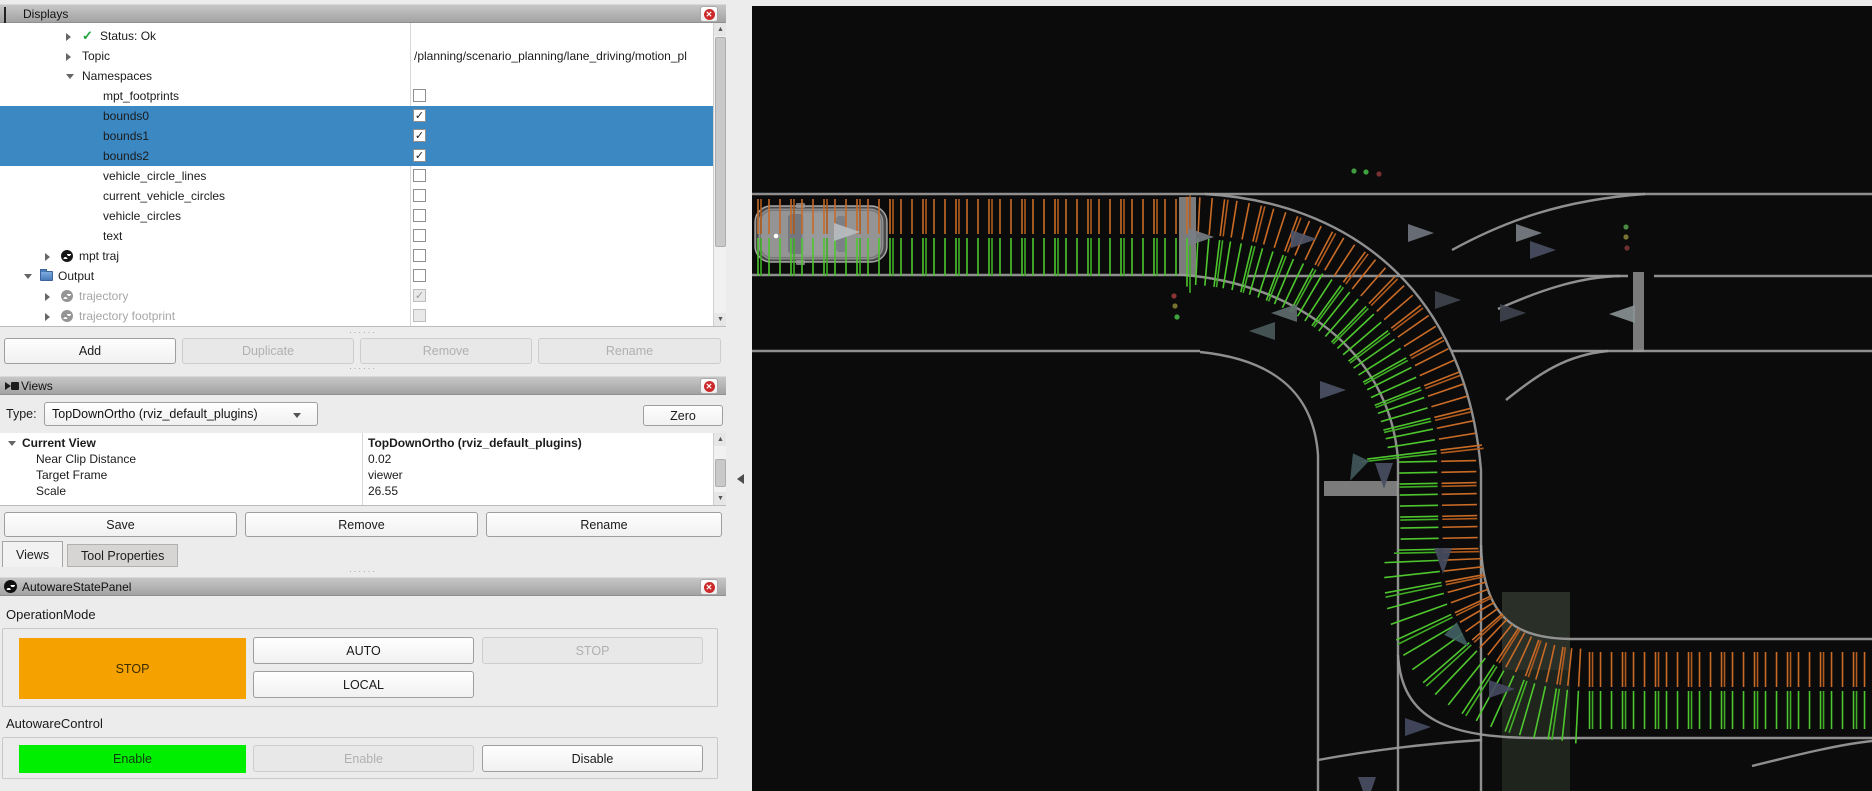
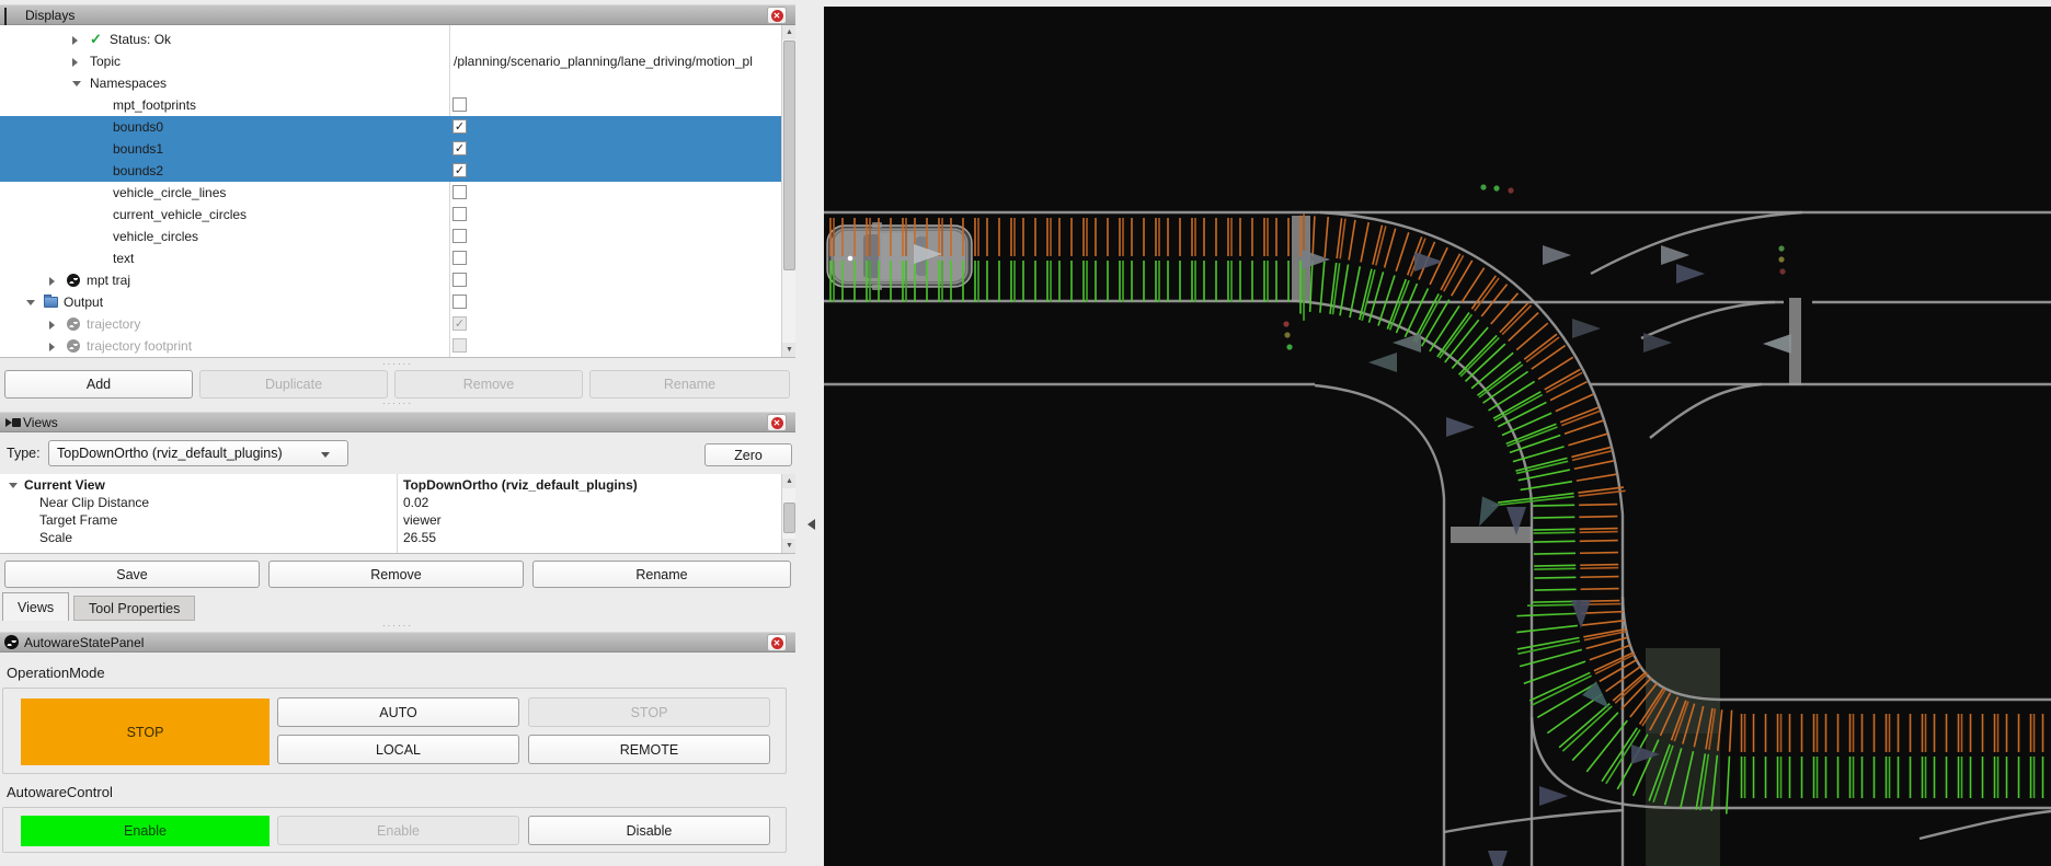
  Displays
  ✕
  ✓
  Status: Ok
  Topic
  /planning/scenario_planning/lane_driving/motion_pl
  Namespaces
  mpt_footprints
  bounds0
  ✓
  bounds1
  ✓
  bounds2
  ✓
  vehicle_circle_lines
  current_vehicle_circles
  vehicle_circles
  text
  mpt traj
  Output
  trajectory
  ✓
  trajectory footprint
  ······
  Add
  Duplicate
  Remove
  Rename
  ······
  Views
  ✕
  Type:
  TopDownOrtho (rviz_default_plugins)
  Zero
  Current View
  TopDownOrtho (rviz_default_plugins)
  Near Clip Distance
  0.02
  Target Frame
  viewer
  Scale
  26.55
  Save
  Remove
  Rename
  Views
  Tool Properties
  ······
  AutowareStatePanel
  ✕
  OperationMode
  STOP
  AUTO
  STOP
  LOCAL
+ REMOTE
  AutowareControl
  Enable
  Enable
  Disable
